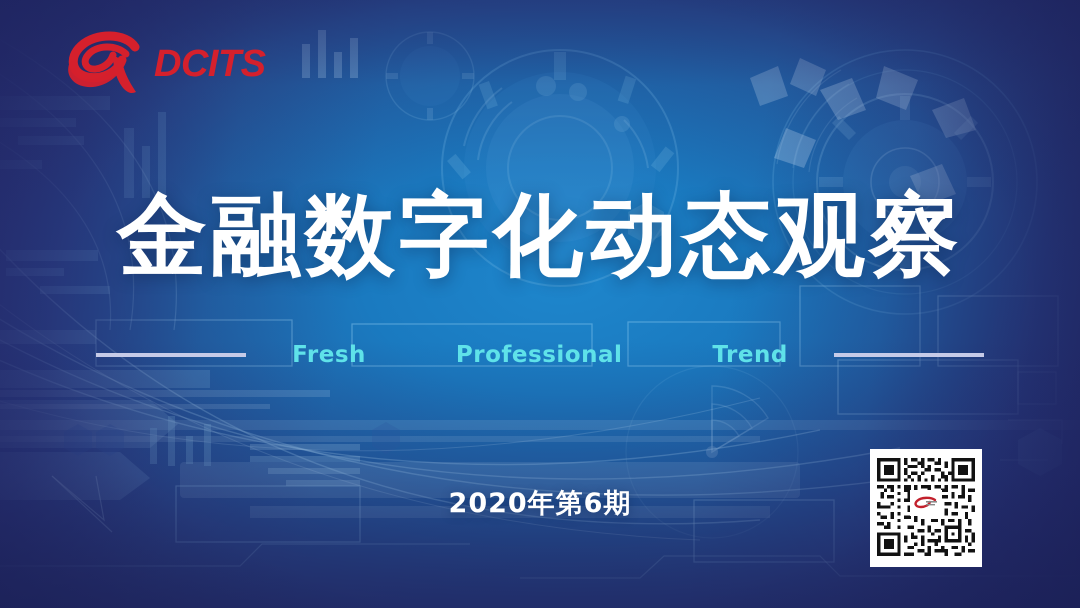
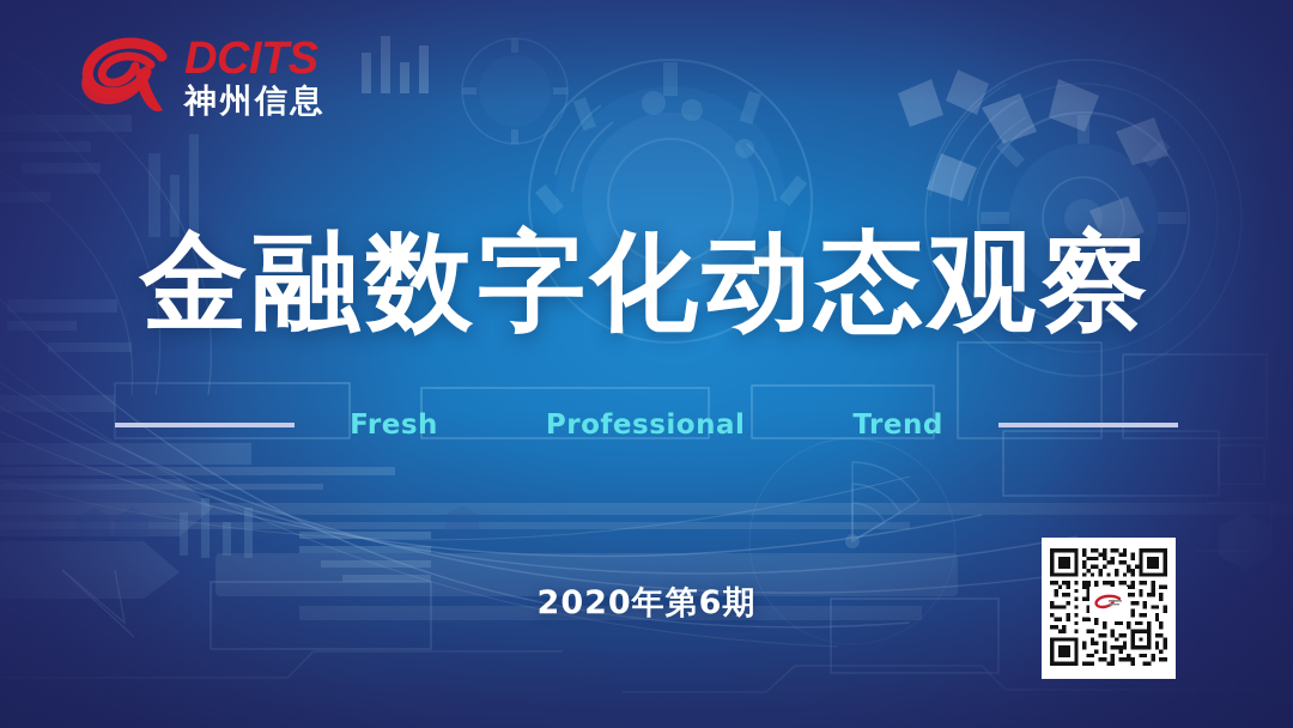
  DCITS
+ 神州信息
  金融数字化动态观察
  Fresh
  Professional
  Trend
  2020年第6期
